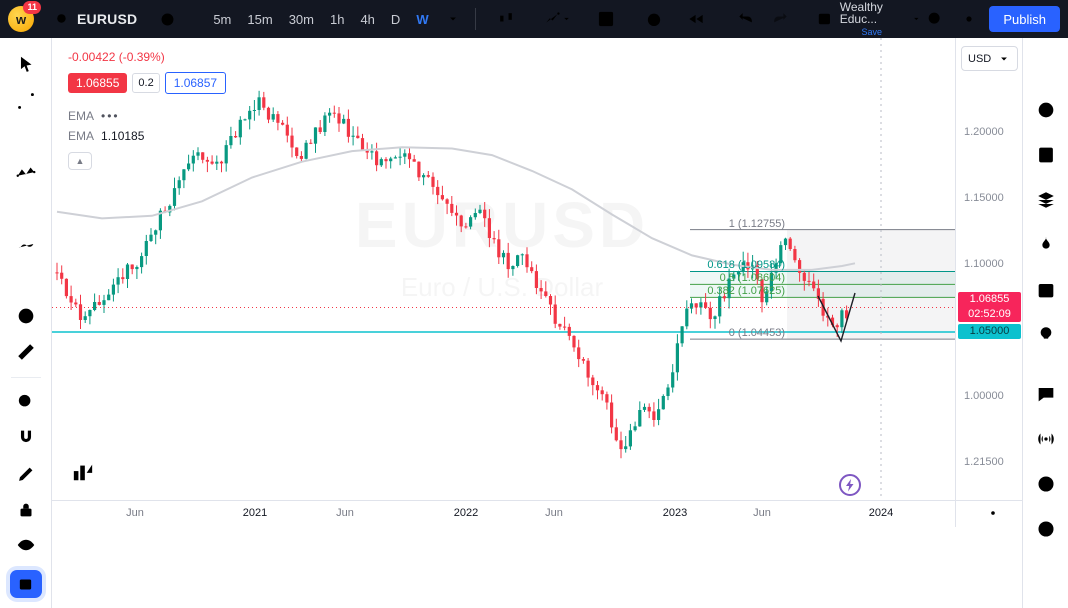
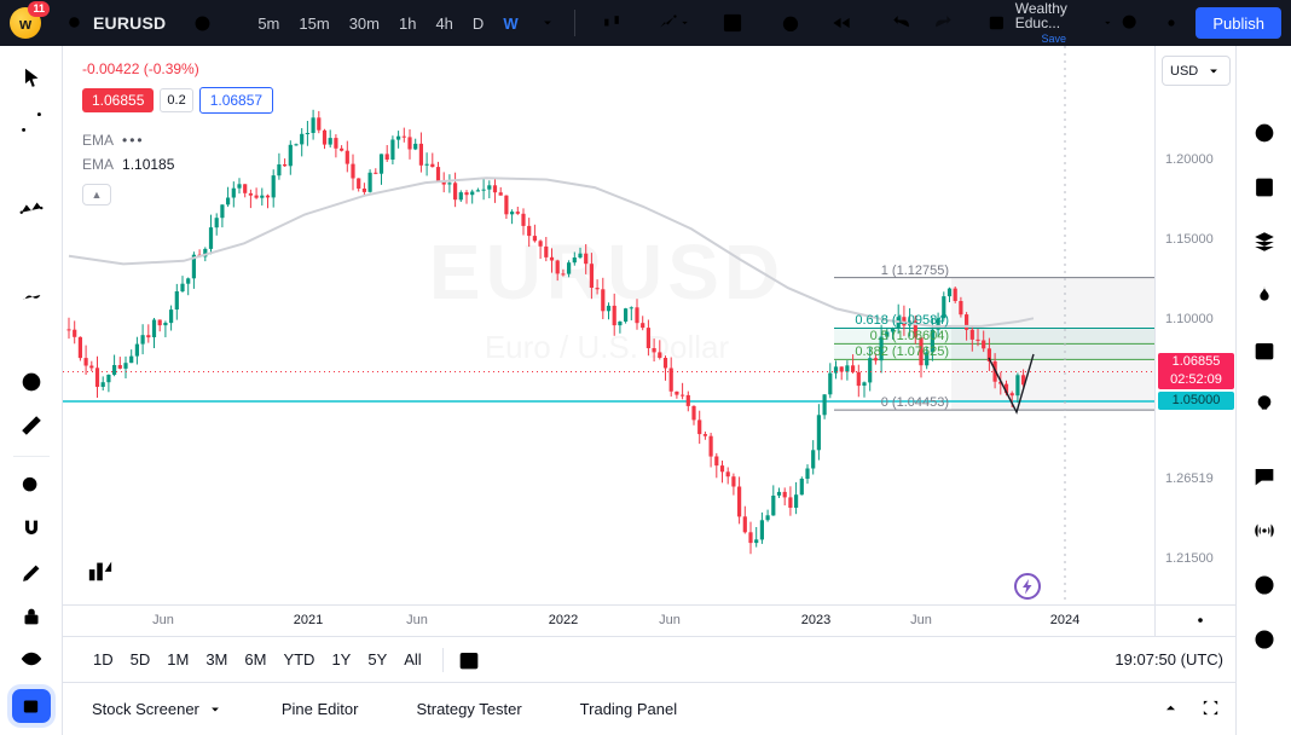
  w
  11
  EURUSD
  5m
  15m
  30m
  1h
  4h
  D
  W
  Wealthy Educ...
  Save
  Publish
  EURUSD
  Euro / U.S. Dollar
  -0.00422 (-0.39%)
  1.06855
  0.2
  1.06857
  EMA
  •••
  EMA
  1.10185
  ▲
  1 (1.12755)
  0.618 (1.09584)
  0.5 (1.08604)
  0.382 (1.07625)
  0 (1.04453)
  USD
  1.20000
  1.15000
  1.10000
- 1.00000
+ 1.26519
  1.21500
  1.06855
  02:52:09
  1.05000
  Jun
  2021
  Jun
  2022
  Jun
  2023
  Jun
  2024
+ 1D
+ 5D
+ 1M
+ 3M
+ 6M
+ YTD
+ 1Y
+ 5Y
+ All
+ 19:07:50 (UTC)
+ Stock Screener
+ Pine Editor
+ Strategy Tester
+ Trading Panel
